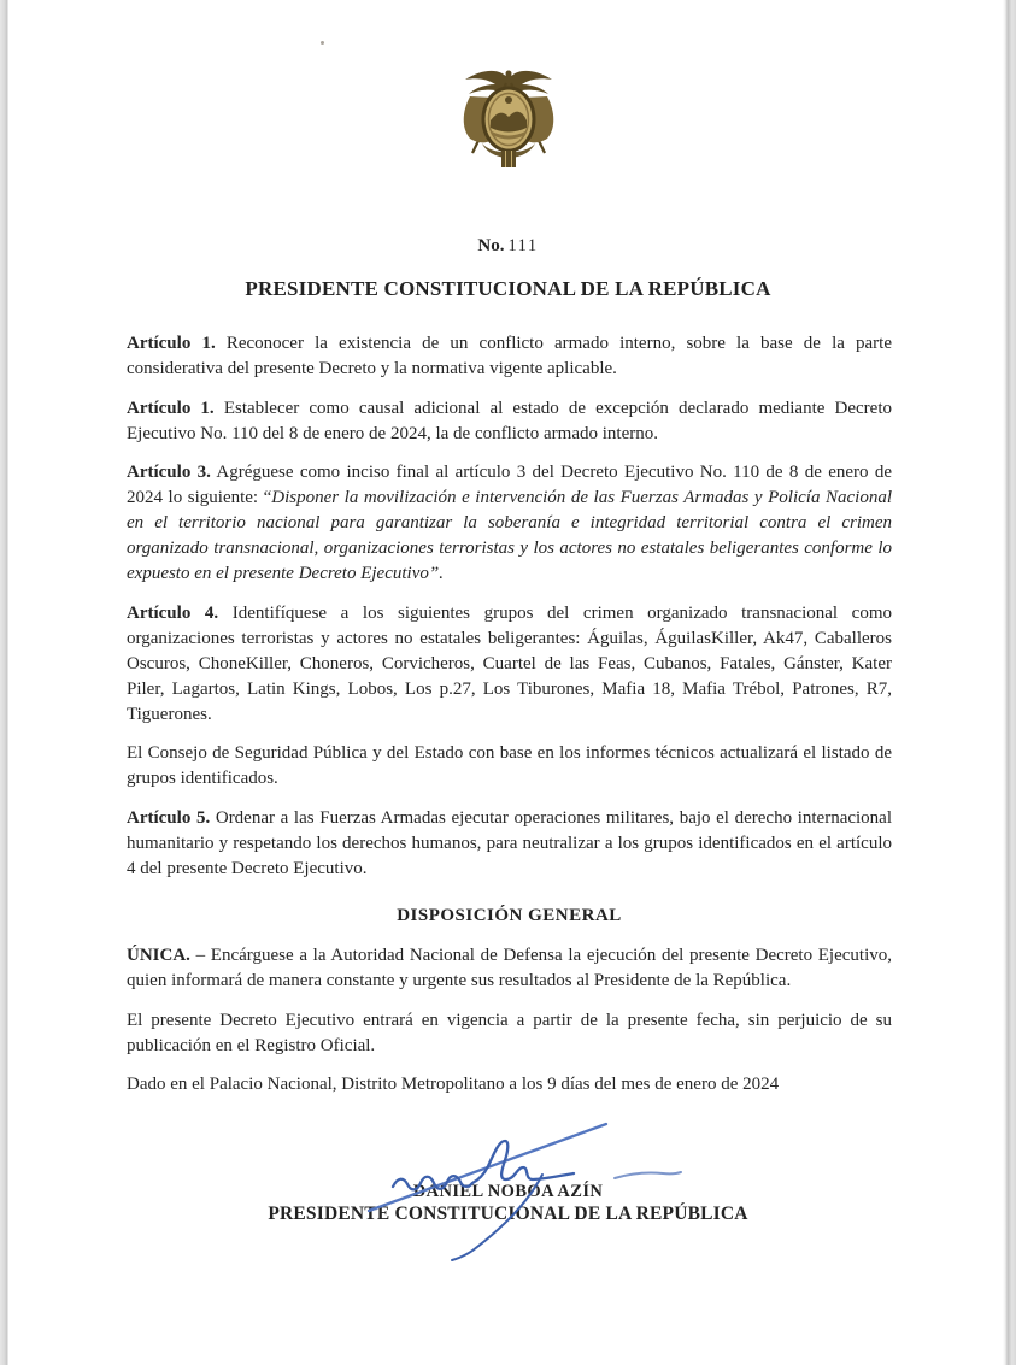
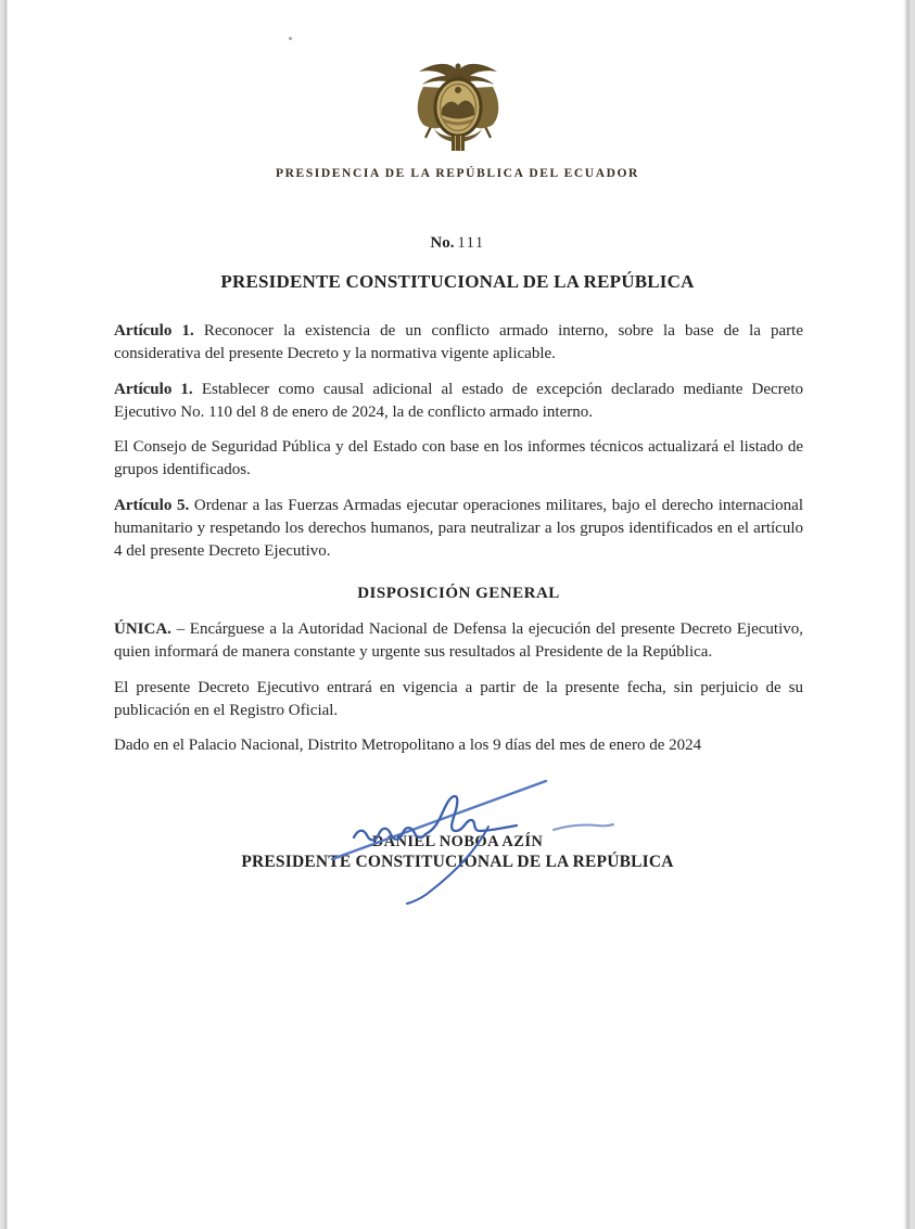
+ PRESIDENCIA DE LA REPÚBLICA DEL ECUADOR
  No. 111
  PRESIDENTE CONSTITUCIONAL DE LA REPÚBLICA
  Artículo 1. Reconocer la existencia de un conflicto armado interno, sobre la base de la parte considerativa del presente Decreto y la normativa vigente aplicable.
  Artículo 1. Establecer como causal adicional al estado de excepción declarado mediante Decreto Ejecutivo No. 110 del 8 de enero de 2024, la de conflicto armado interno.
- Artículo 3. Agréguese como inciso final al artículo 3 del Decreto Ejecutivo No. 110 de 8 de enero de 2024 lo siguiente: “Disponer la movilización e intervención de las Fuerzas Armadas y Policía Nacional en el territorio nacional para garantizar la soberanía e integridad territorial contra el crimen organizado transnacional, organizaciones terroristas y los actores no estatales beligerantes conforme lo expuesto en el presente Decreto Ejecutivo”.
- Artículo 4. Identifíquese a los siguientes grupos del crimen organizado transnacional como organizaciones terroristas y actores no estatales beligerantes: Águilas, ÁguilasKiller, Ak47, Caballeros Oscuros, ChoneKiller, Choneros, Corvicheros, Cuartel de las Feas, Cubanos, Fatales, Gánster, Kater Piler, Lagartos, Latin Kings, Lobos, Los p.27, Los Tiburones, Mafia 18, Mafia Trébol, Patrones, R7, Tiguerones.
  El Consejo de Seguridad Pública y del Estado con base en los informes técnicos actualizará el listado de grupos identificados.
  Artículo 5. Ordenar a las Fuerzas Armadas ejecutar operaciones militares, bajo el derecho internacional humanitario y respetando los derechos humanos, para neutralizar a los grupos identificados en el artículo 4 del presente Decreto Ejecutivo.
  DISPOSICIÓN GENERAL
  ÚNICA. – Encárguese a la Autoridad Nacional de Defensa la ejecución del presente Decreto Ejecutivo, quien informará de manera constante y urgente sus resultados al Presidente de la República.
  El presente Decreto Ejecutivo entrará en vigencia a partir de la presente fecha, sin perjuicio de su publicación en el Registro Oficial.
  Dado en el Palacio Nacional, Distrito Metropolitano a los 9 días del mes de enero de 2024
  ANIEL NOBOA AZÍN
  PRESIDENTE CONSTITUCIONAL DE LA REPÚBLICA
